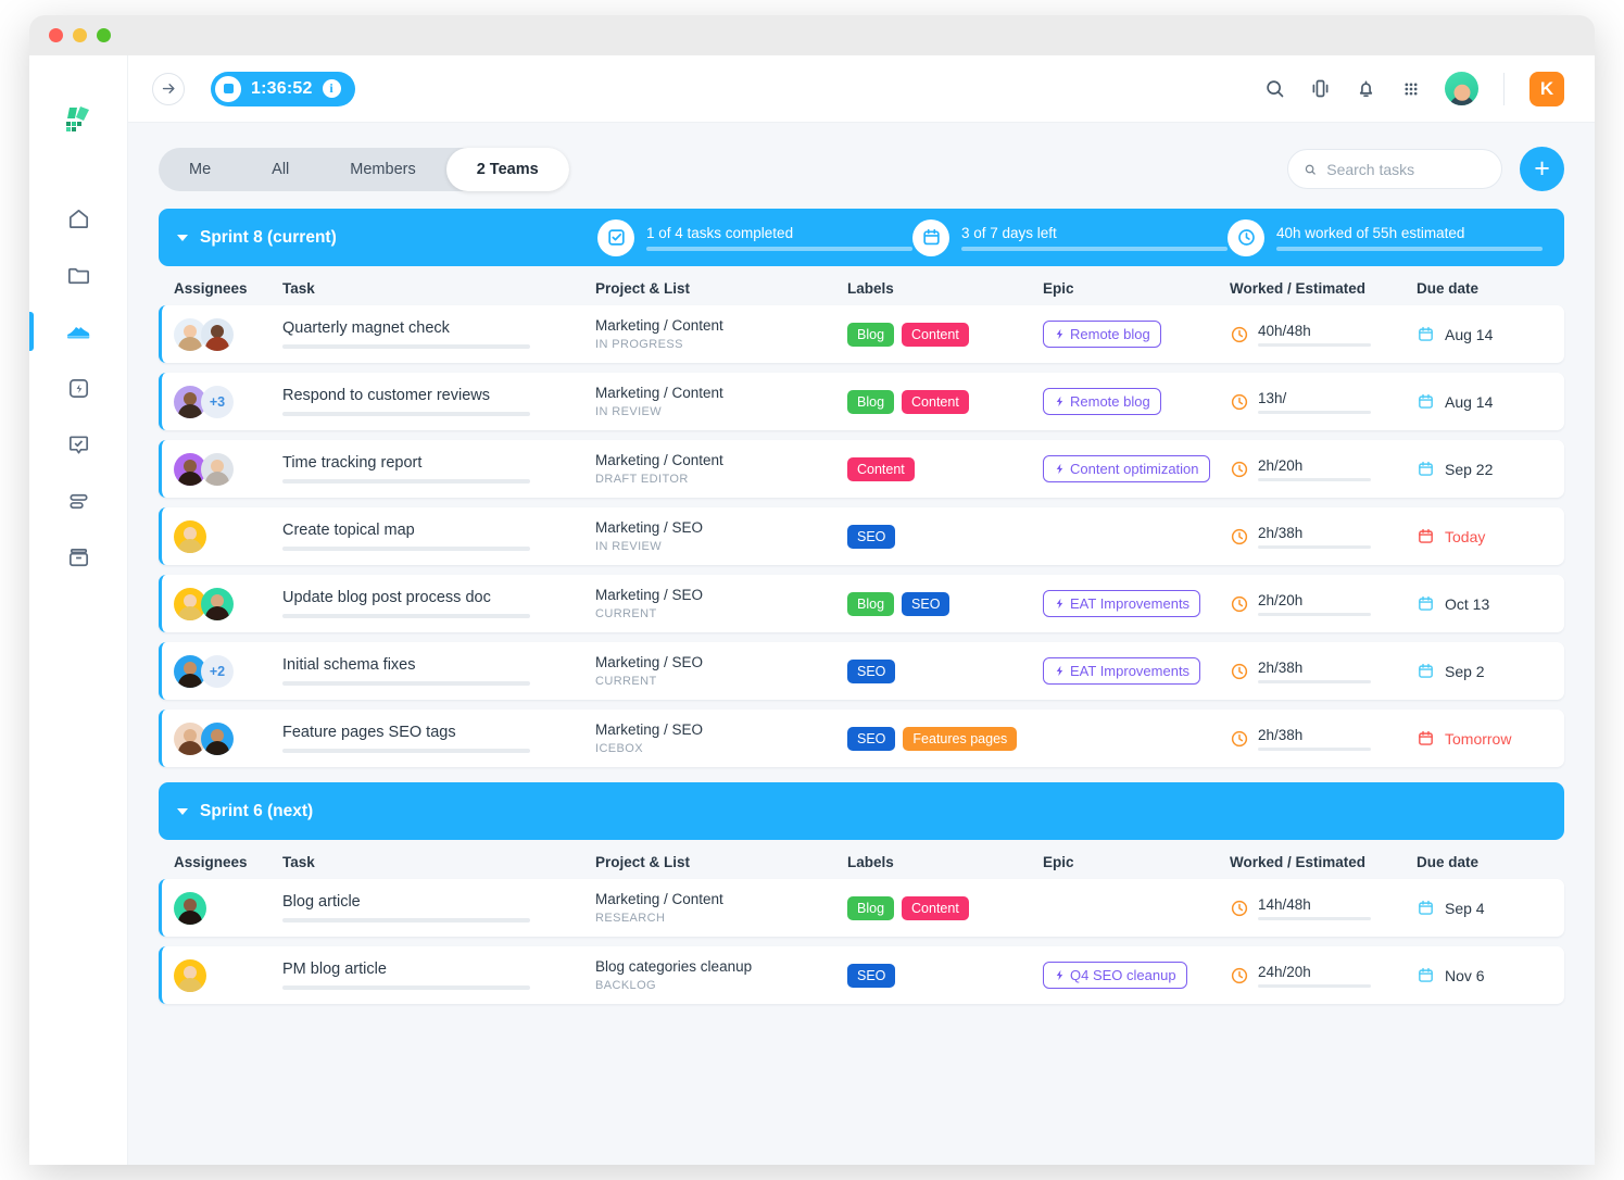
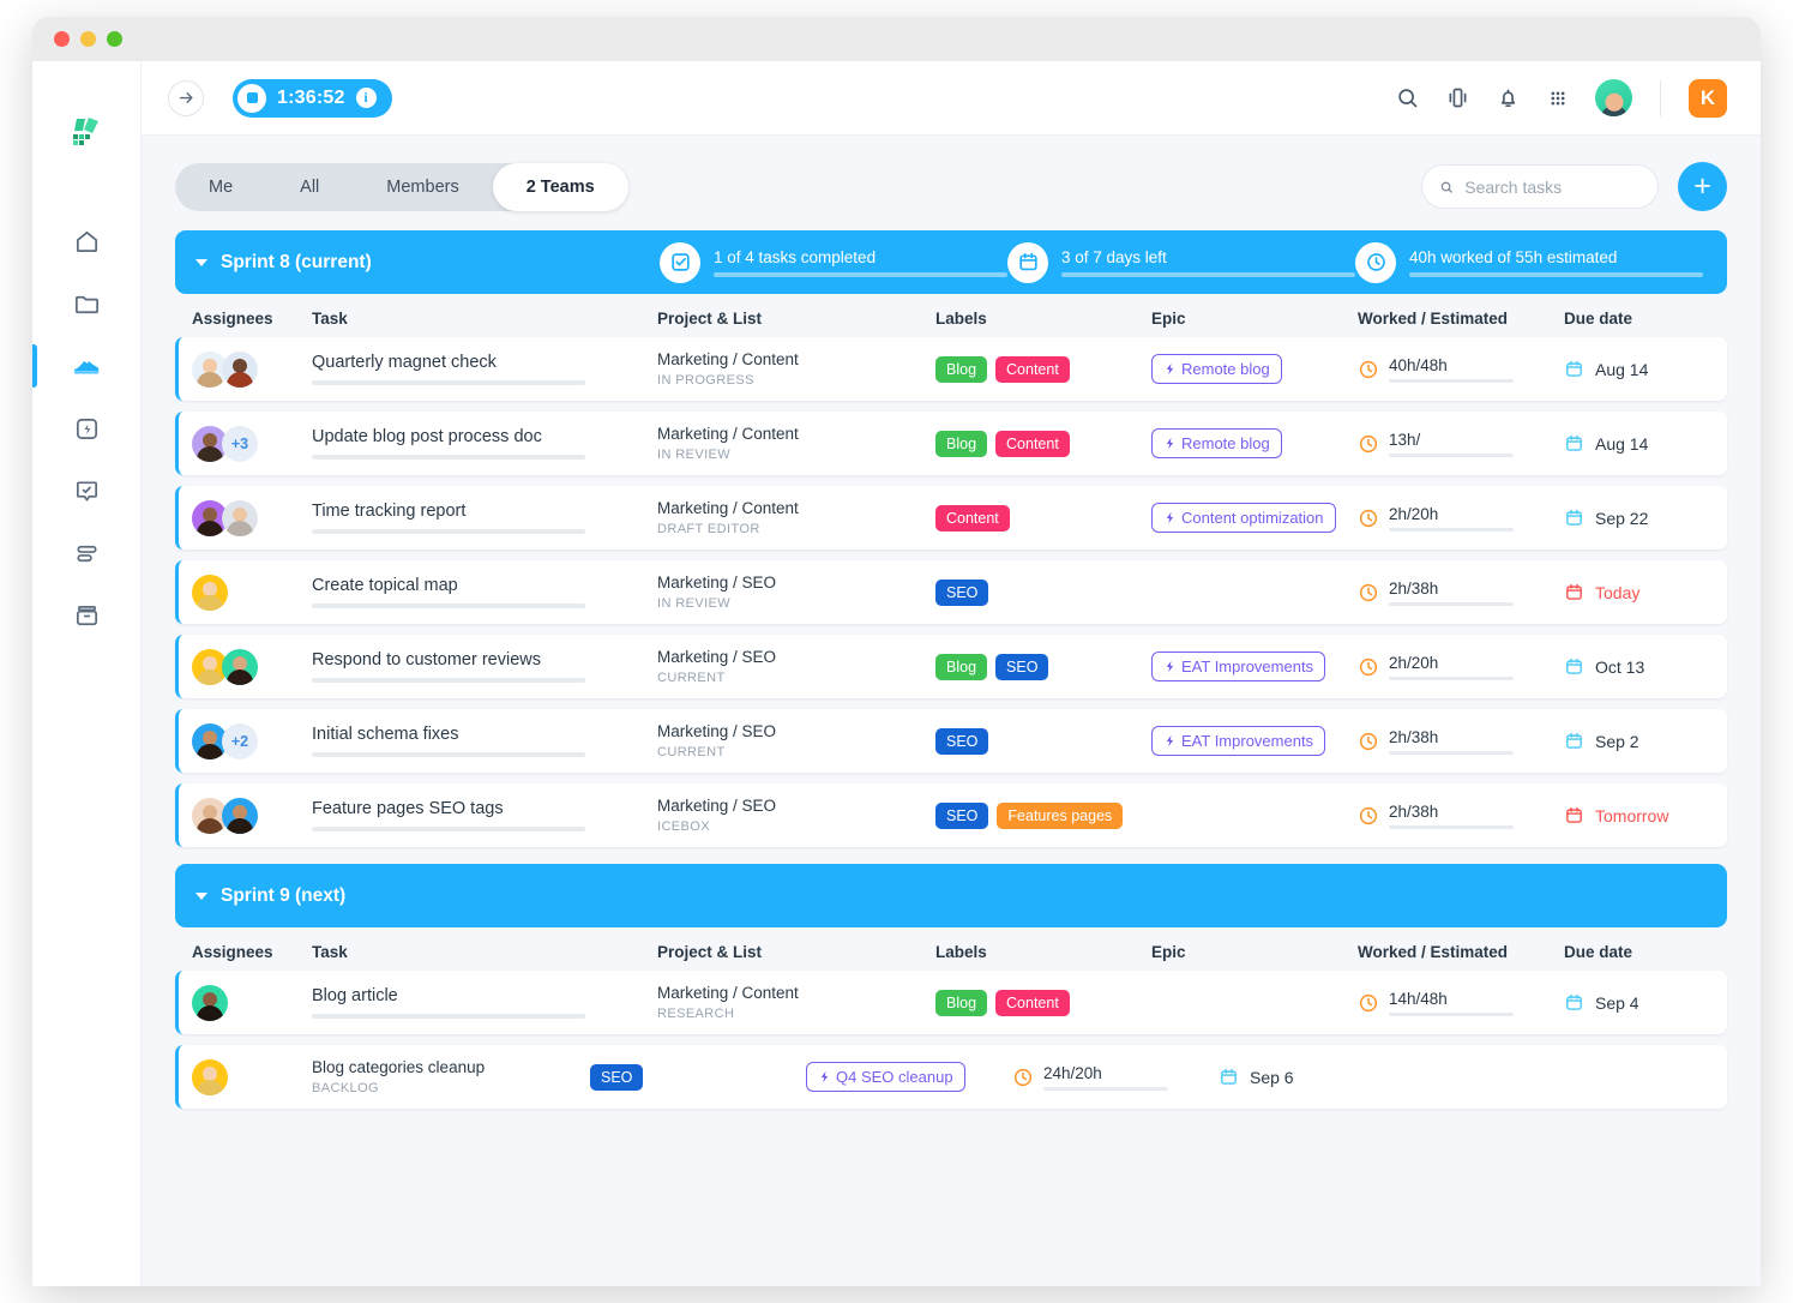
  1:36:52
  i
  K
  Me
  All
  Members
  2 Teams
  Search tasks
  +
  Sprint 8 (current)
  1 of 4 tasks completed
  3 of 7 days left
  40h worked of 55h estimated
  Assignees
  Task
  Project & List
  Labels
  Epic
  Worked / Estimated
  Due date
  Quarterly magnet check
  Marketing / Content
  IN PROGRESS
  Blog
  Content
  Remote blog
  40h/48h
  Aug 14
  +3
- Respond to customer reviews
+ Update blog post process doc
  Marketing / Content
  IN REVIEW
  Blog
  Content
  Remote blog
  13h/
  Aug 14
  Time tracking report
  Marketing / Content
  DRAFT EDITOR
  Content
  Content optimization
  2h/20h
  Sep 22
  Create topical map
  Marketing / SEO
  IN REVIEW
  SEO
  2h/38h
  Today
- Update blog post process doc
+ Respond to customer reviews
  Marketing / SEO
  CURRENT
  Blog
  SEO
  EAT Improvements
  2h/20h
  Oct 13
  +2
  Initial schema fixes
  Marketing / SEO
  CURRENT
  SEO
  EAT Improvements
  2h/38h
  Sep 2
  Feature pages SEO tags
  Marketing / SEO
  ICEBOX
  SEO
  Features pages
  2h/38h
  Tomorrow
- Sprint 6 (next)
+ Sprint 9 (next)
  Assignees
  Task
  Project & List
  Labels
  Epic
  Worked / Estimated
  Due date
  Blog article
  Marketing / Content
  RESEARCH
  Blog
  Content
  14h/48h
  Sep 4
- PM blog article
  Blog categories cleanup
  BACKLOG
  SEO
  Q4 SEO cleanup
  24h/20h
- Nov 6
+ Sep 6
